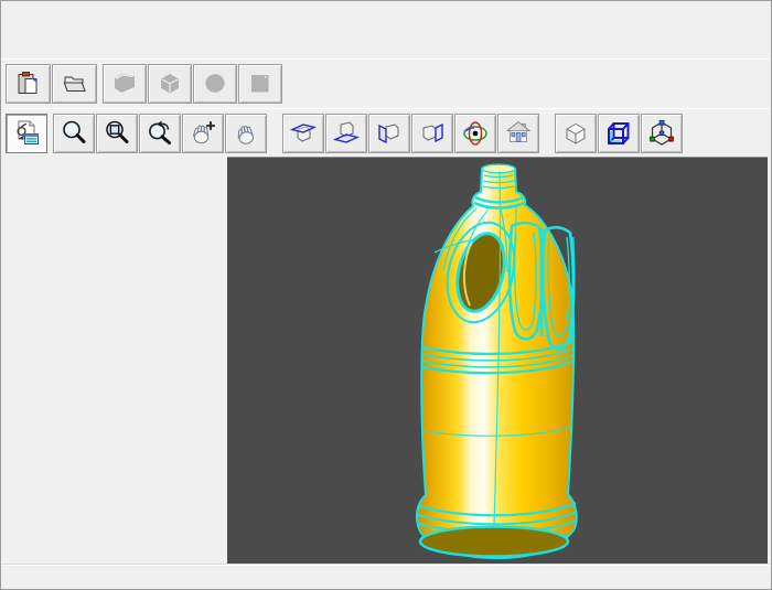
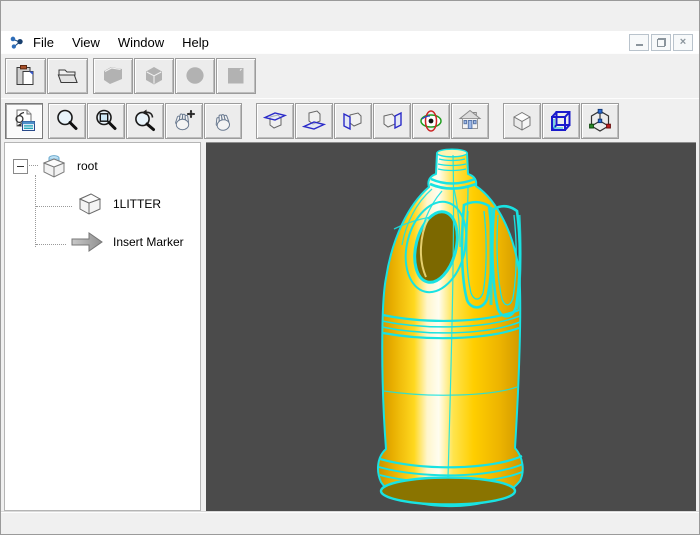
+ File
+ View
+ Window
+ Help
+ ×
+ root
+ 1LITTER
+ Insert Marker
